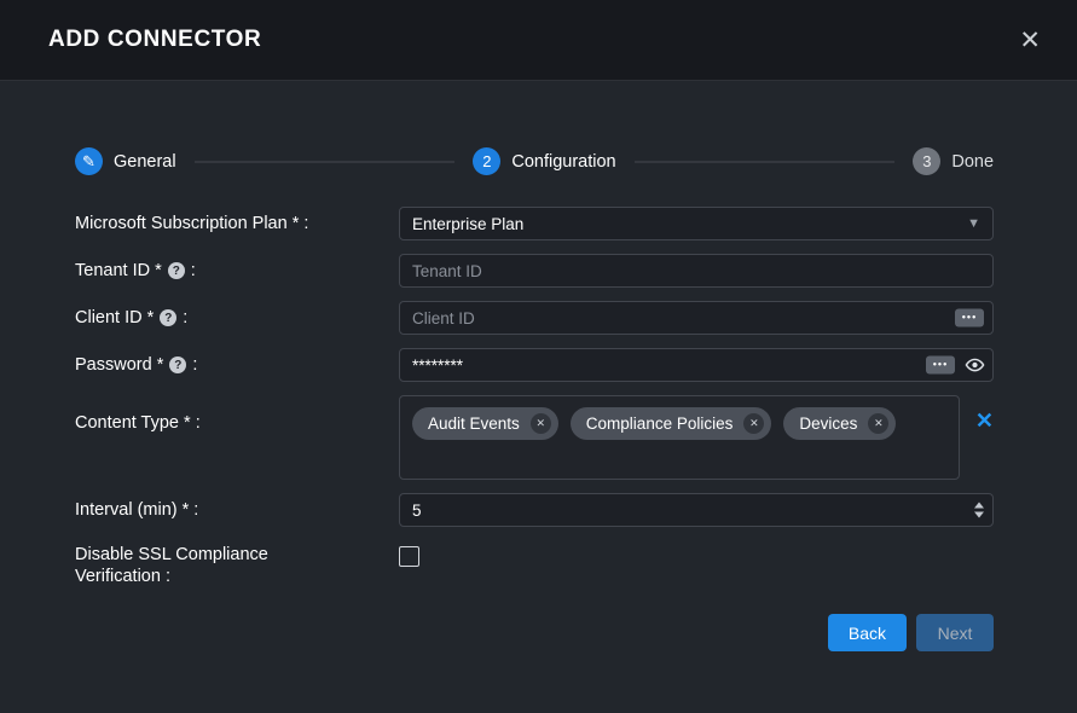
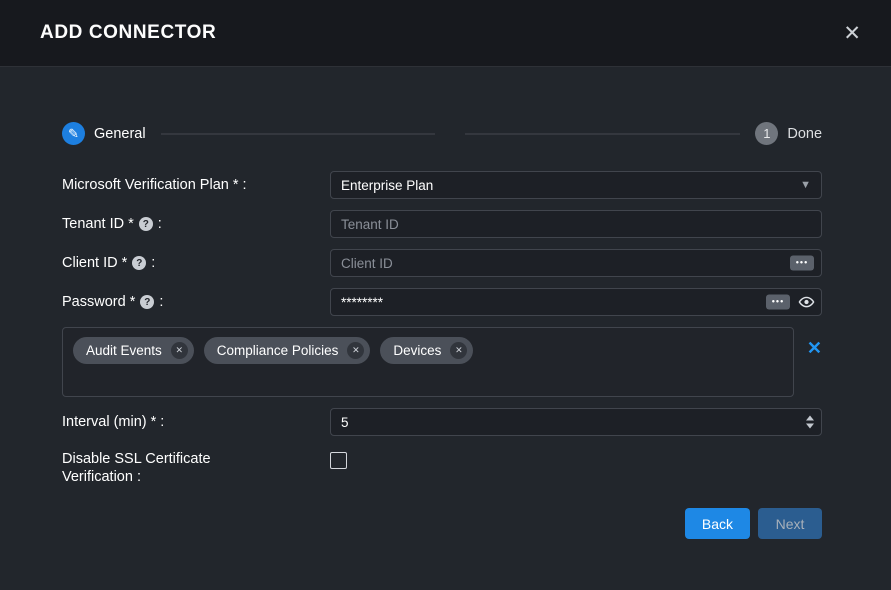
  ADD CONNECTOR
  ✕
  ✎
  General
- 2
- Configuration
- 3
+ 1
  Done
- Microsoft Subscription Plan * :
+ Microsoft Verification Plan * :
  Enterprise Plan
  ▼
  Tenant ID *
  ?
  :
  Tenant ID
  Client ID *
  ?
  :
  Client ID
  •••
  Password *
  ?
  :
  ********
  •••
- Content Type * :
  Audit Events
  ✕
  Compliance Policies
  ✕
  Devices
  ✕
  ✕
  Interval (min) * :
  5
- Disable SSL Compliance Verification :
+ Disable SSL Certificate Verification :
  Back
  Next
